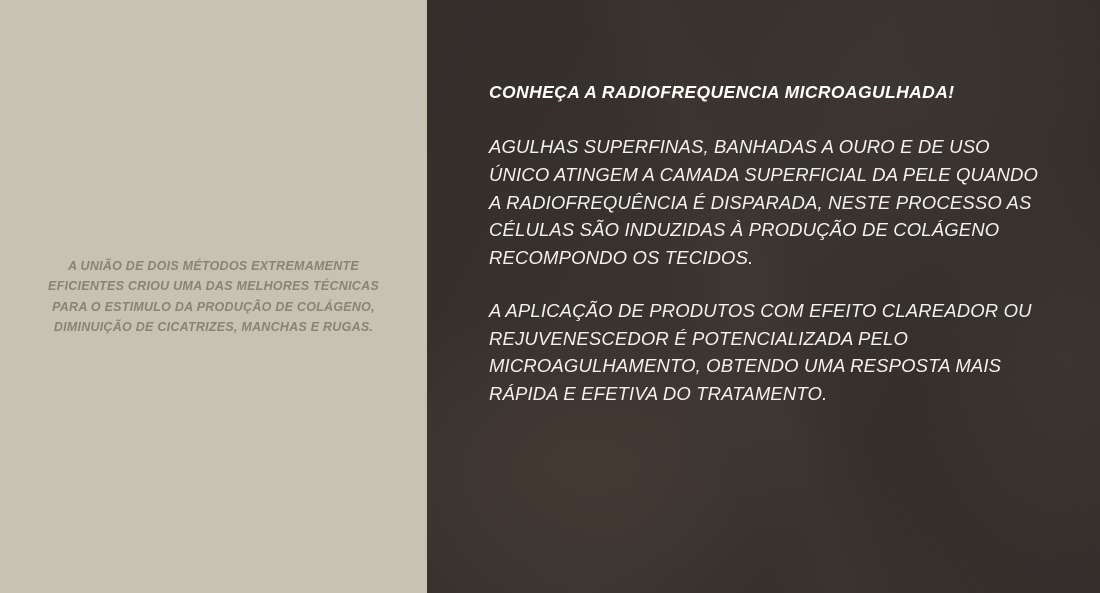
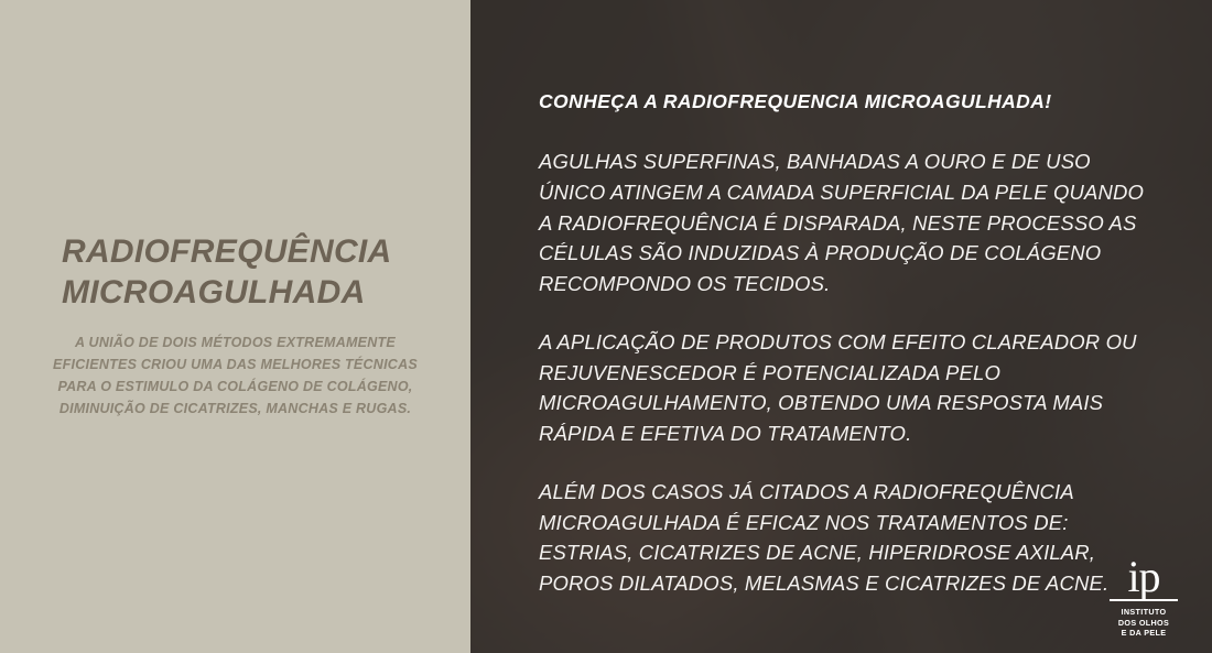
+ RADIOFREQUÊNCIA MICROAGULHADA
- A UNIÃO DE DOIS MÉTODOS EXTREMAMENTE EFICIENTES CRIOU UMA DAS MELHORES TÉCNICAS PARA O ESTIMULO DA PRODUÇÃO DE COLÁGENO, DIMINUIÇÃO DE CICATRIZES, MANCHAS E RUGAS.
+ A UNIÃO DE DOIS MÉTODOS EXTREMAMENTE EFICIENTES CRIOU UMA DAS MELHORES TÉCNICAS PARA O ESTIMULO DA COLÁGENO DE COLÁGENO, DIMINUIÇÃO DE CICATRIZES, MANCHAS E RUGAS.
  CONHEÇA A RADIOFREQUENCIA MICROAGULHADA!
  AGULHAS SUPERFINAS, BANHADAS A OURO E DE USO ÚNICO ATINGEM A CAMADA SUPERFICIAL DA PELE QUANDO A RADIOFREQUÊNCIA É DISPARADA, NESTE PROCESSO AS CÉLULAS SÃO INDUZIDAS À PRODUÇÃO DE COLÁGENO RECOMPONDO OS TECIDOS.
  A APLICAÇÃO DE PRODUTOS COM EFEITO CLAREADOR OU REJUVENESCEDOR É POTENCIALIZADA PELO MICROAGULHAMENTO, OBTENDO UMA RESPOSTA MAIS RÁPIDA E EFETIVA DO TRATAMENTO.
+ ALÉM DOS CASOS JÁ CITADOS A RADIOFREQUÊNCIA MICROAGULHADA É EFICAZ NOS TRATAMENTOS DE: ESTRIAS, CICATRIZES DE ACNE, HIPERIDROSE AXILAR, POROS DILATADOS, MELASMAS E CICATRIZES DE ACNE.
+ ip
+ INSTITUTO
+ DOS OLHOS
+ E DA PELE
